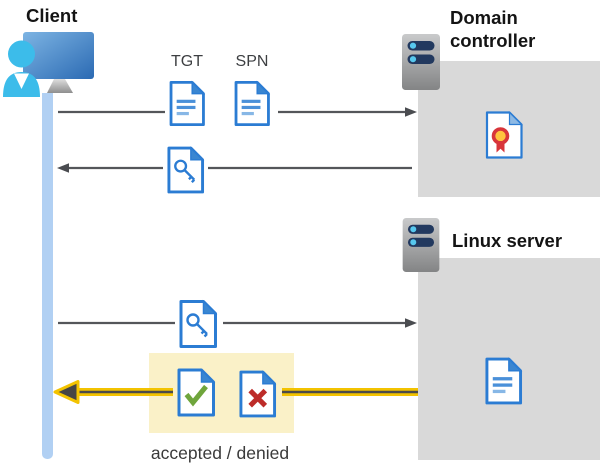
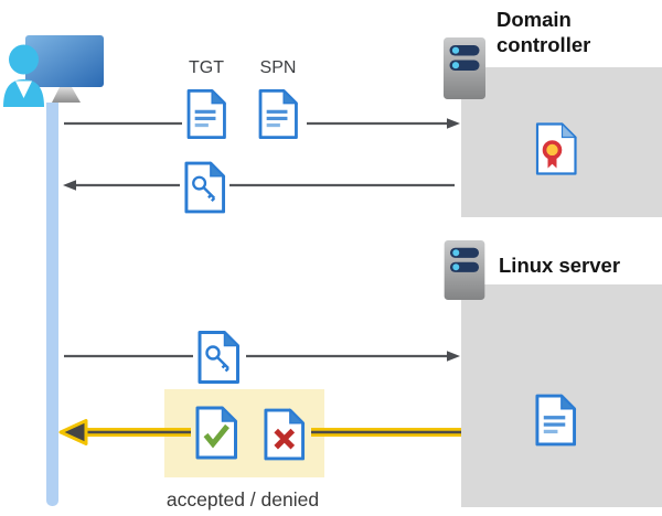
- Client
  Domain controller
  Linux server
  TGT
  SPN
  accepted / denied
